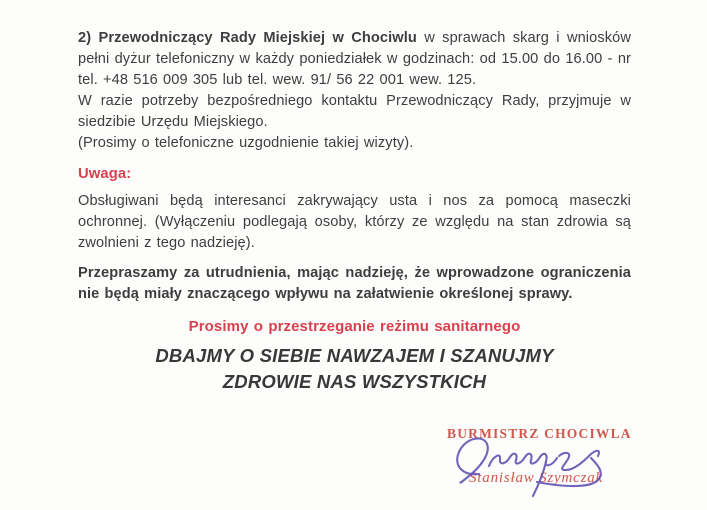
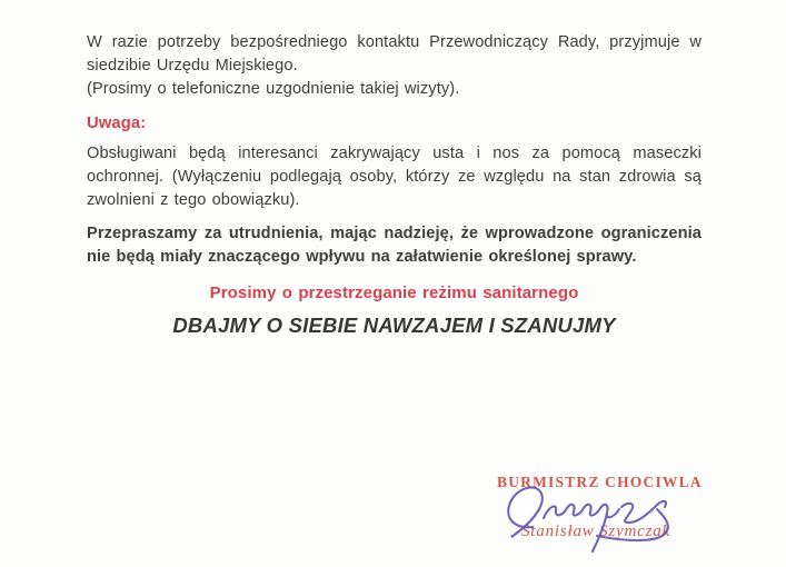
- 2) Przewodniczący Rady Miejskiej w Chociwlu w sprawach skarg i wniosków pełni dyżur telefoniczny w każdy poniedziałek w godzinach: od 15.00 do 16.00 - nr tel. +48 516 009 305 lub tel. wew. 91/ 56 22 001 wew. 125.
  W razie potrzeby bezpośredniego kontaktu Przewodniczący Rady, przyjmuje w siedzibie Urzędu Miejskiego.
  (Prosimy o telefoniczne uzgodnienie takiej wizyty).
  Uwaga:
- Obsługiwani będą interesanci zakrywający usta i nos za pomocą maseczki ochronnej. (Wyłączeniu podlegają osoby, którzy ze względu na stan zdrowia są zwolnieni z tego nadzieję).
+ Obsługiwani będą interesanci zakrywający usta i nos za pomocą maseczki ochronnej. (Wyłączeniu podlegają osoby, którzy ze względu na stan zdrowia są zwolnieni z tego obowiązku).
  Przepraszamy za utrudnienia, mając nadzieję, że wprowadzone ograniczenia nie będą miały znaczącego wpływu na załatwienie określonej sprawy.
  Prosimy o przestrzeganie reżimu sanitarnego
  DBAJMY O SIEBIE NAWZAJEM I SZANUJMY
- ZDROWIE NAS WSZYSTKICH
  BURMISTRZ CHOCIWL
  Stanisław Szymczak
